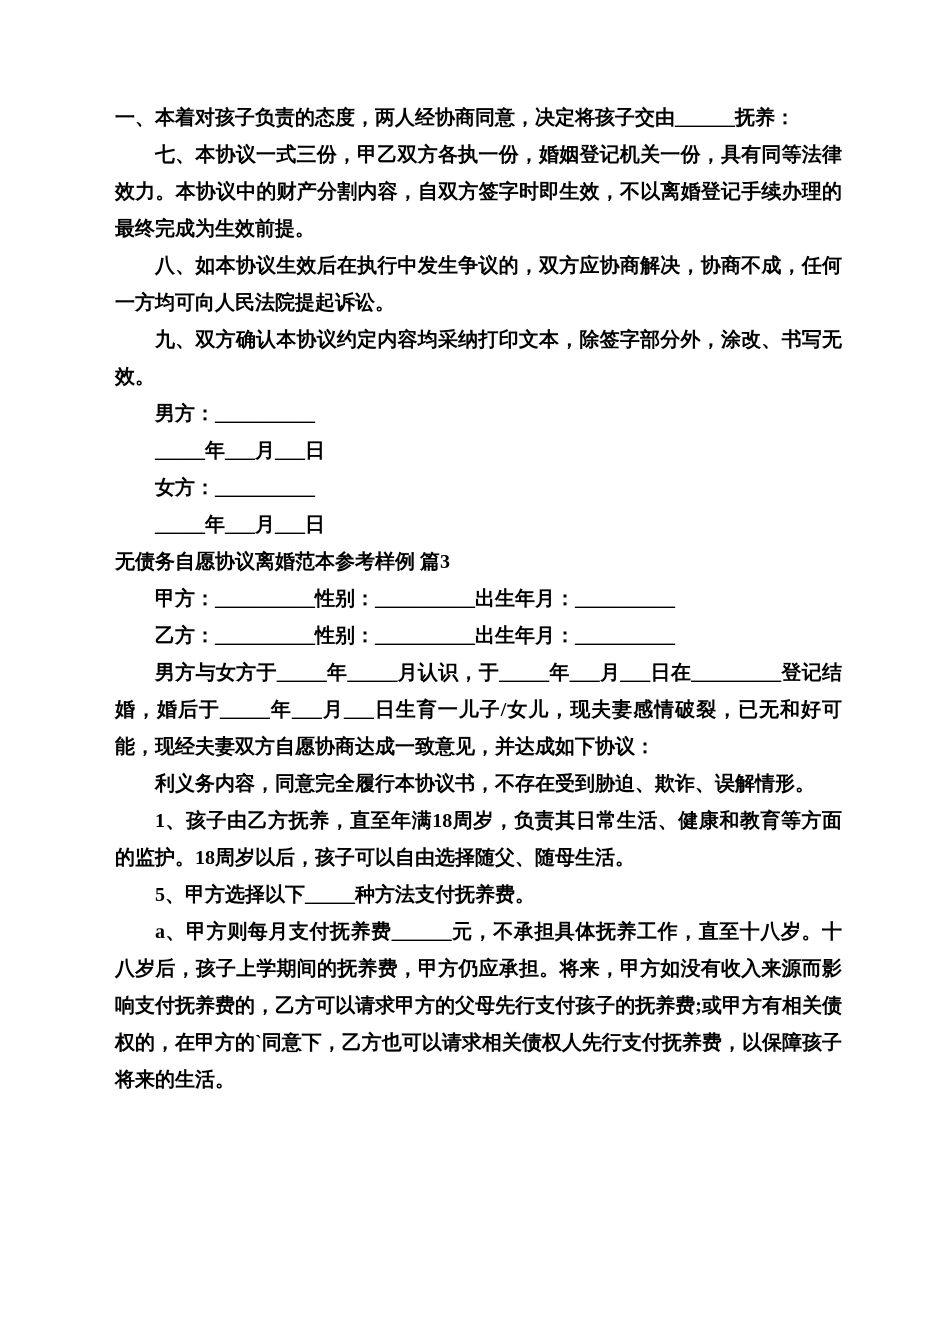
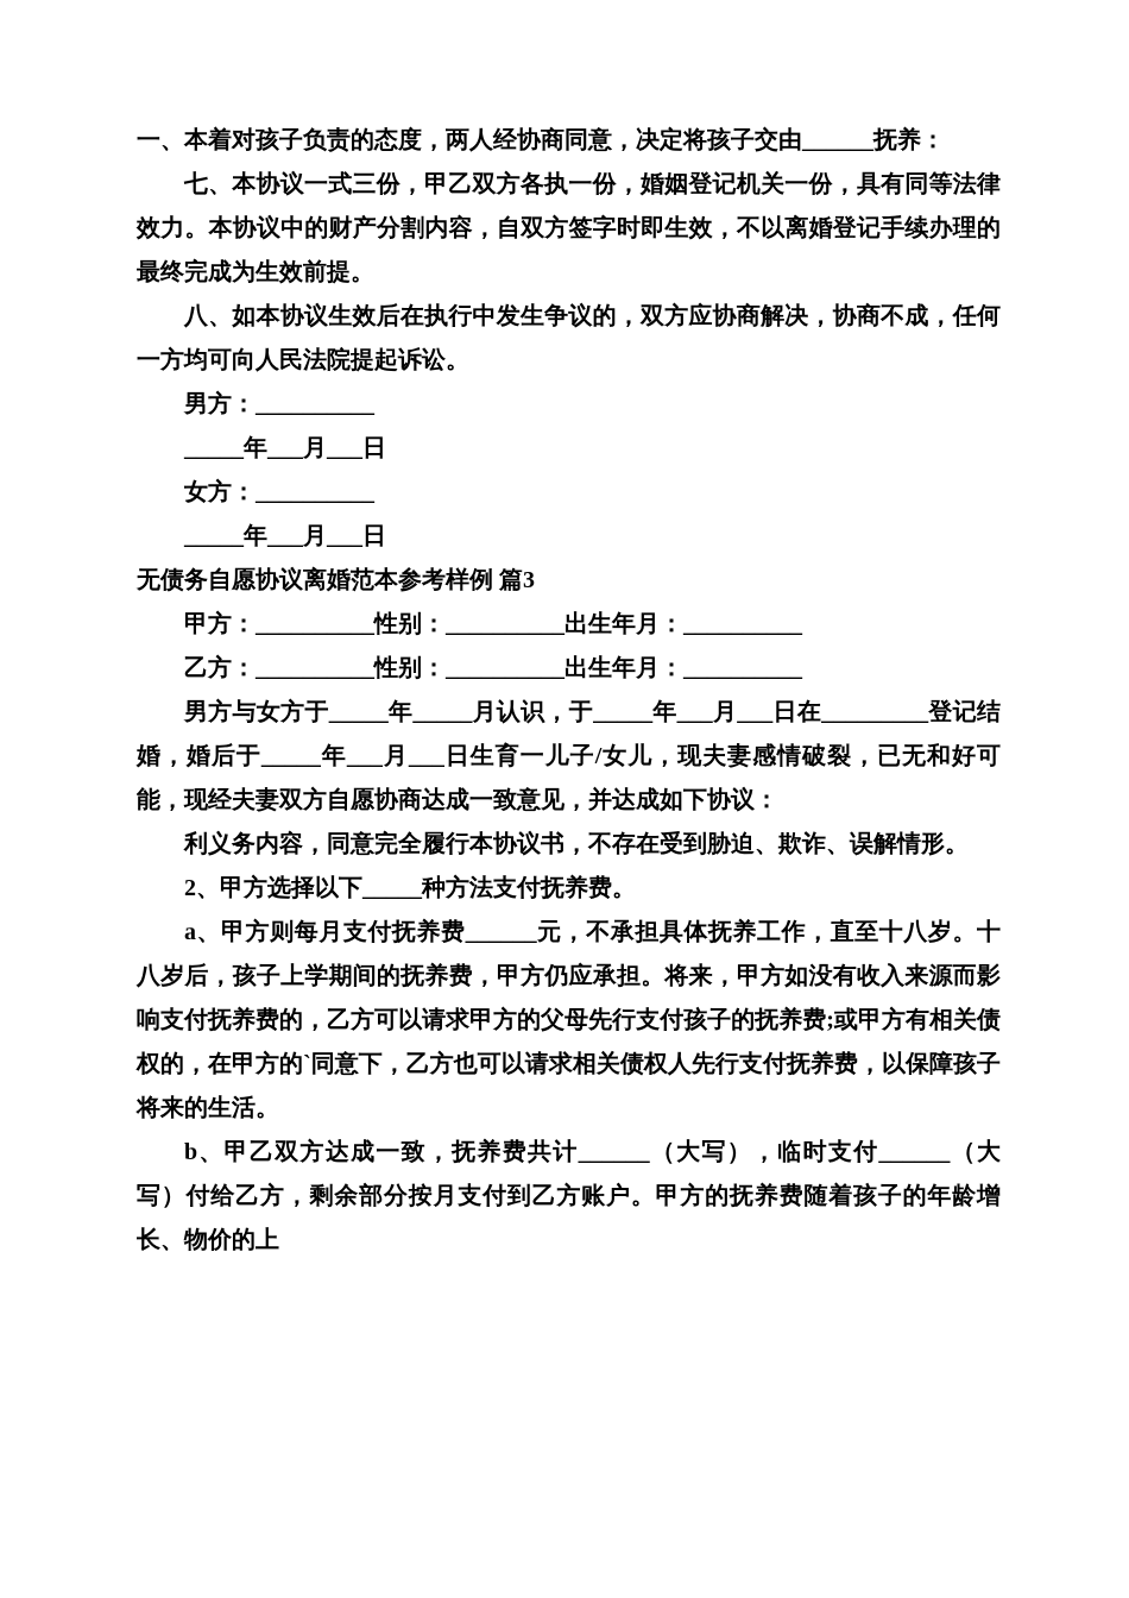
  一、本着对孩子负责的态度，两人经协商同意，决定将孩子交由______抚养：
  七、本协议一式三份，甲乙双方各执一份，婚姻登记机关一份，具有同等法律效力。本协议中的财产分割内容，自双方签字时即生效，不以离婚登记手续办理的最终完成为生效前提。
  八、如本协议生效后在执行中发生争议的，双方应协商解决，协商不成，任何一方均可向人民法院提起诉讼。
- 九、双方确认本协议约定内容均采纳打印文本，除签字部分外，涂改、书写无效。
  男方：__________
  _____年___月___日
  女方：__________
  _____年___月___日
  无债务自愿协议离婚范本参考样例 篇3
  甲方：__________性别：__________出生年月：__________
  乙方：__________性别：__________出生年月：__________
  男方与女方于_____年_____月认识，于_____年___月___日在_________登记结婚，婚后于_____年___月___日生育一儿子/女儿，现夫妻感情破裂，已无和好可能，现经夫妻双方自愿协商达成一致意见，并达成如下协议：
  利义务内容，同意完全履行本协议书，不存在受到胁迫、欺诈、误解情形。
- 1、孩子由乙方抚养，直至年满18周岁，负责其日常生活、健康和教育等方面的监护。18周岁以后，孩子可以自由选择随父、随母生活。
- 5、甲方选择以下_____种方法支付抚养费。
+ 2、甲方选择以下_____种方法支付抚养费。
  a、甲方则每月支付抚养费______元，不承担具体抚养工作，直至十八岁。十八岁后，孩子上学期间的抚养费，甲方仍应承担。将来，甲方如没有收入来源而影响支付抚养费的，乙方可以请求甲方的父母先行支付孩子的抚养费;或甲方有相关债权的，在甲方的`同意下，乙方也可以请求相关债权人先行支付抚养费，以保障孩子将来的生活。
+ b、甲乙双方达成一致，抚养费共计______（大写），临时支付______（大写）付给乙方，剩余部分按月支付到乙方账户。甲方的抚养费随着孩子的年龄增长、物价的上
